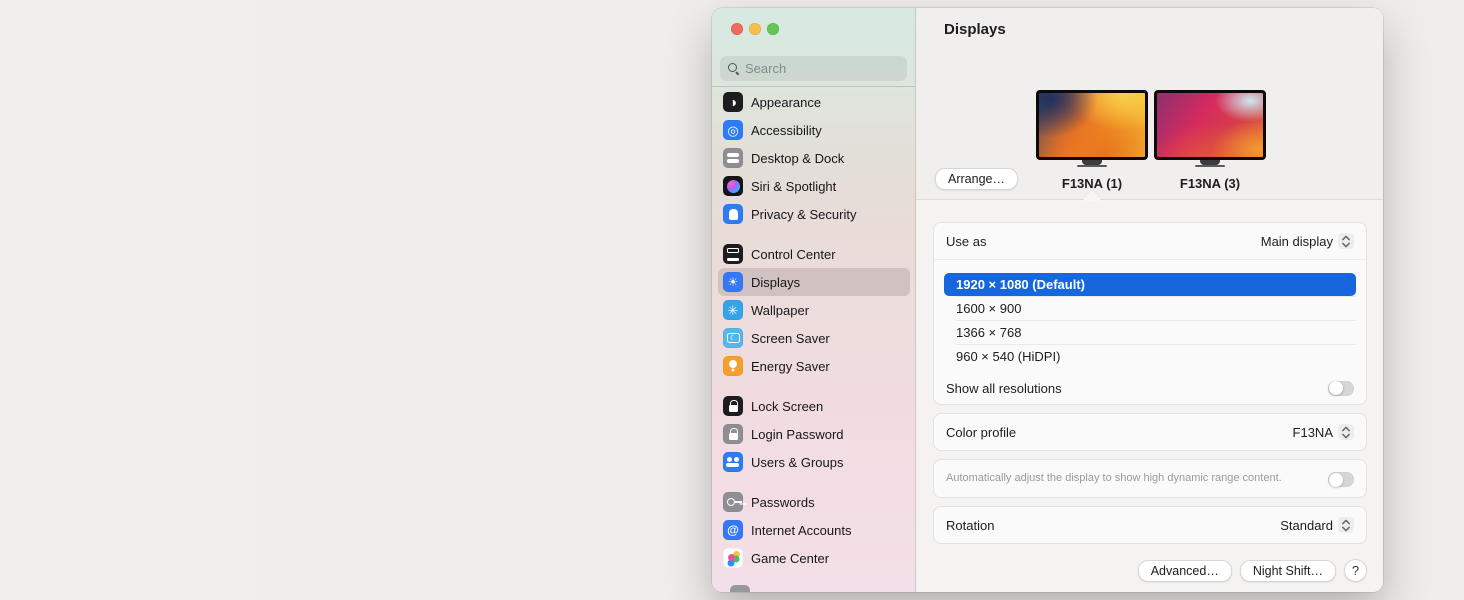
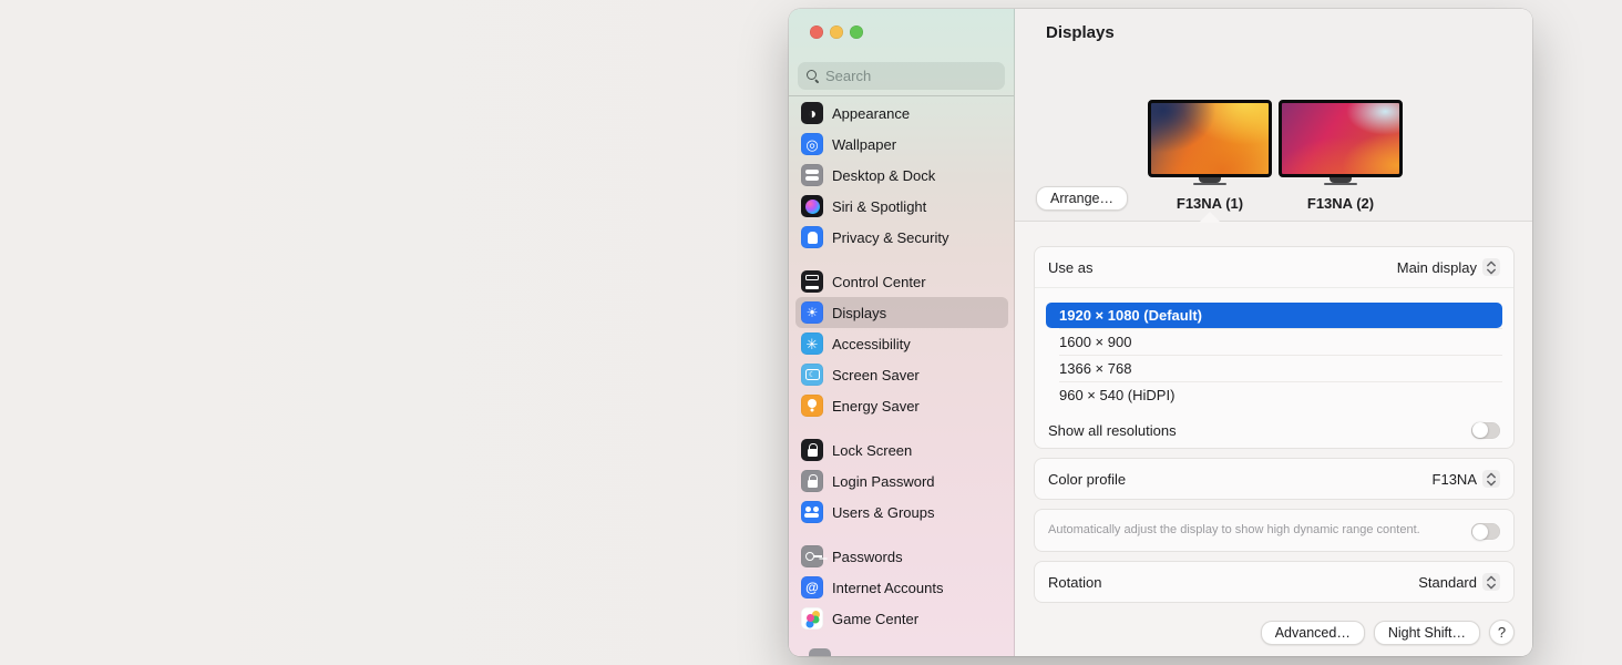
  Search
  ◑
  Appearance
  ◎
- Accessibility
+ Wallpaper
  Desktop & Dock
  Siri & Spotlight
  Privacy & Security
  Control Center
  ☀
  Displays
  ✳
- Wallpaper
+ Accessibility
  Screen Saver
  Energy Saver
  Lock Screen
  Login Password
  Users & Groups
  Passwords
  @
  Internet Accounts
  Game Center
  Displays
  F13NA (1)
- F13NA (3)
+ F13NA (2)
  Arrange…
  Use as
  Main display
  1920 × 1080 (Default)
  1600 × 900
  1366 × 768
  960 × 540 (HiDPI)
  Show all resolutions
  Color profile
  F13NA
  Automatically adjust the display to show high dynamic range content.
  Rotation
  Standard
  Advanced…
  Night Shift…
  ?
